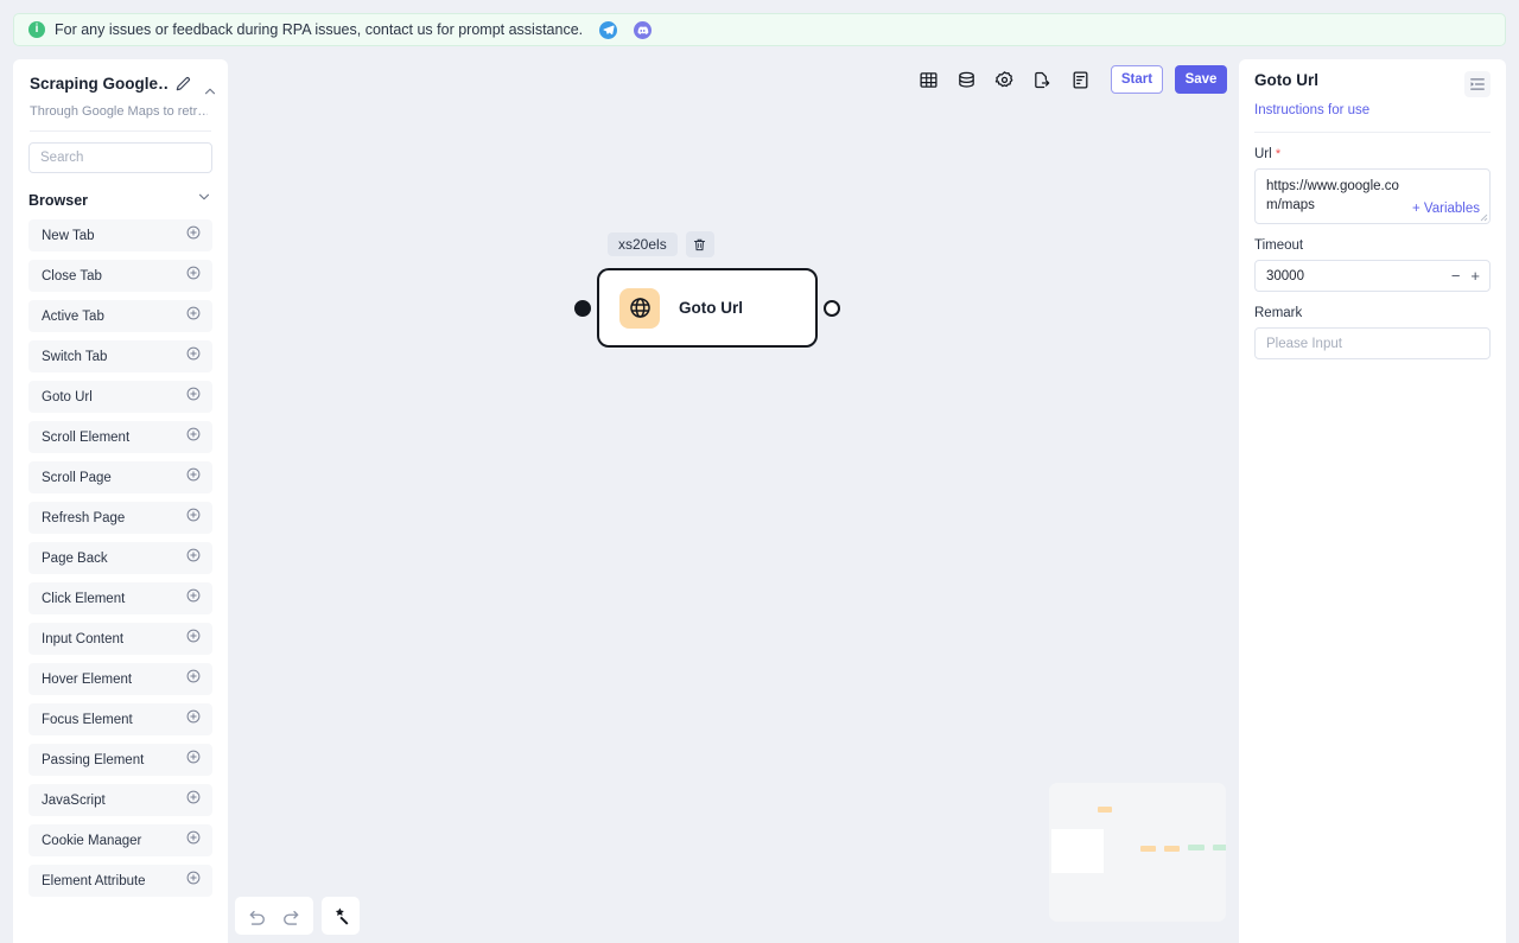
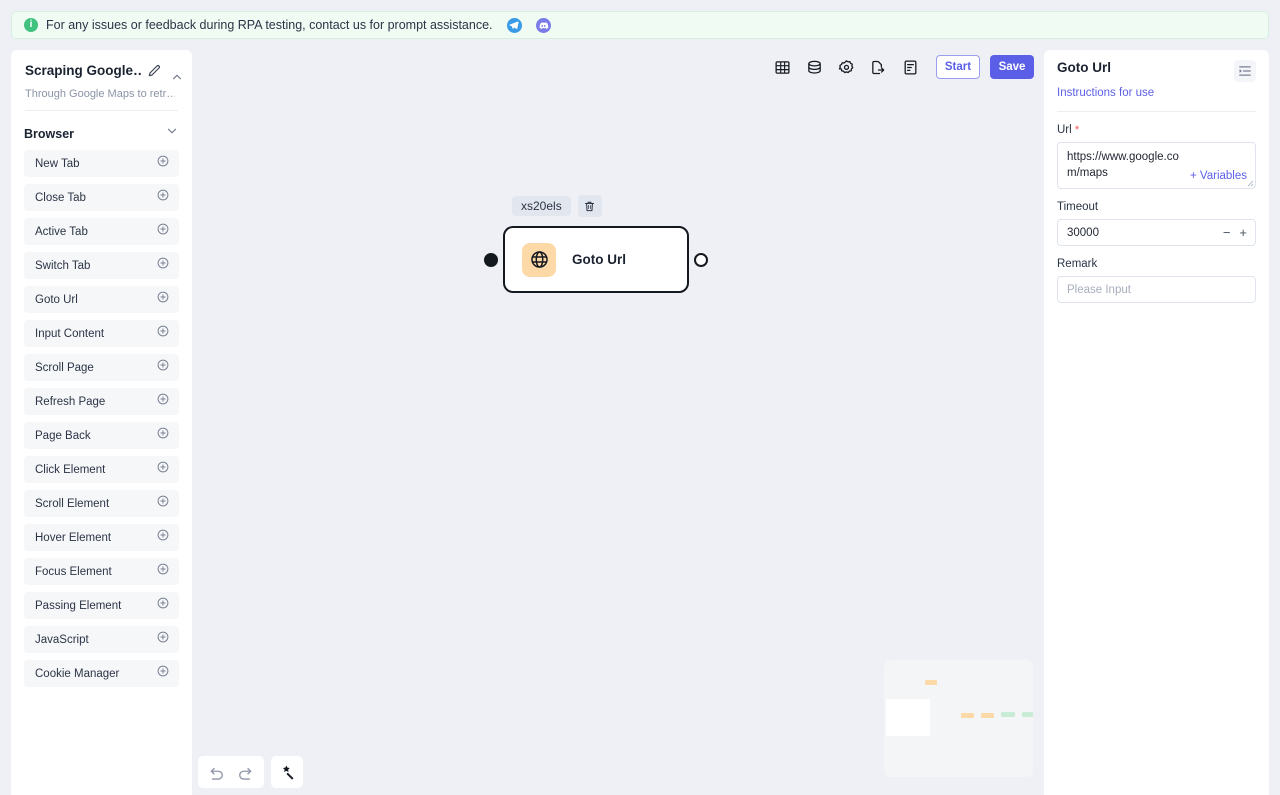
  i
- For any issues or feedback during RPA issues, contact us for prompt assistance.
+ For any issues or feedback during RPA testing, contact us for prompt assistance.
  Scraping Google…
  Through Google Maps to retr…
- Search
  Browser
  New Tab
  Close Tab
  Active Tab
  Switch Tab
  Goto Url
- Scroll Element
+ Input Content
  Scroll Page
  Refresh Page
  Page Back
  Click Element
- Input Content
+ Scroll Element
  Hover Element
  Focus Element
  Passing Element
  JavaScript
  Cookie Manager
- Element Attribute
  Start
  Save
  xs20els
  Goto Url
  Goto Url
  Instructions for use
  Url *
  https://www.google.com/maps
  + Variables
  Timeout
  30000
  −
  +
  Remark
  Please Input
